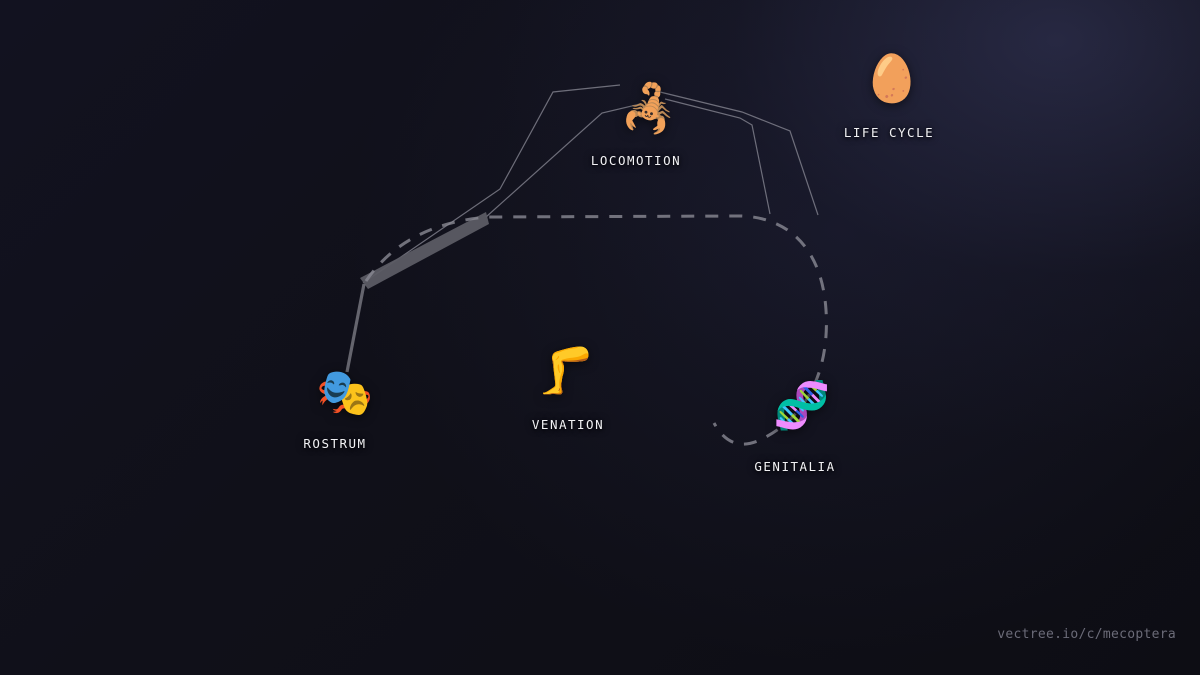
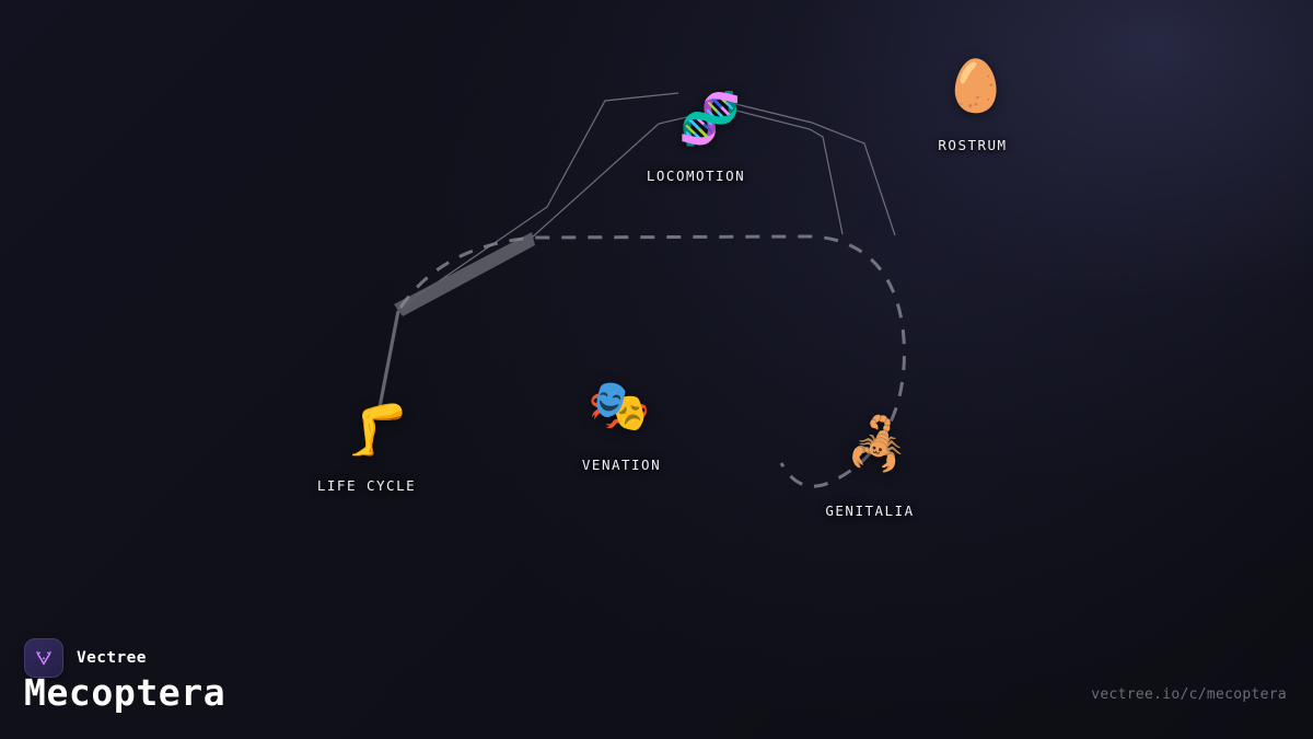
- 🦂
+ 🧬
  LOCOMOTION
  🥚
- LIFE CYCLE
+ ROSTRUM
- 🎭
+ 🦵
- ROSTRUM
+ LIFE CYCLE
- 🦵
+ 🎭
  VENATION
- 🧬
+ 🦂
  GENITALIA
+ Vectree
+ Mecoptera
  vectree.io/c/mecoptera
